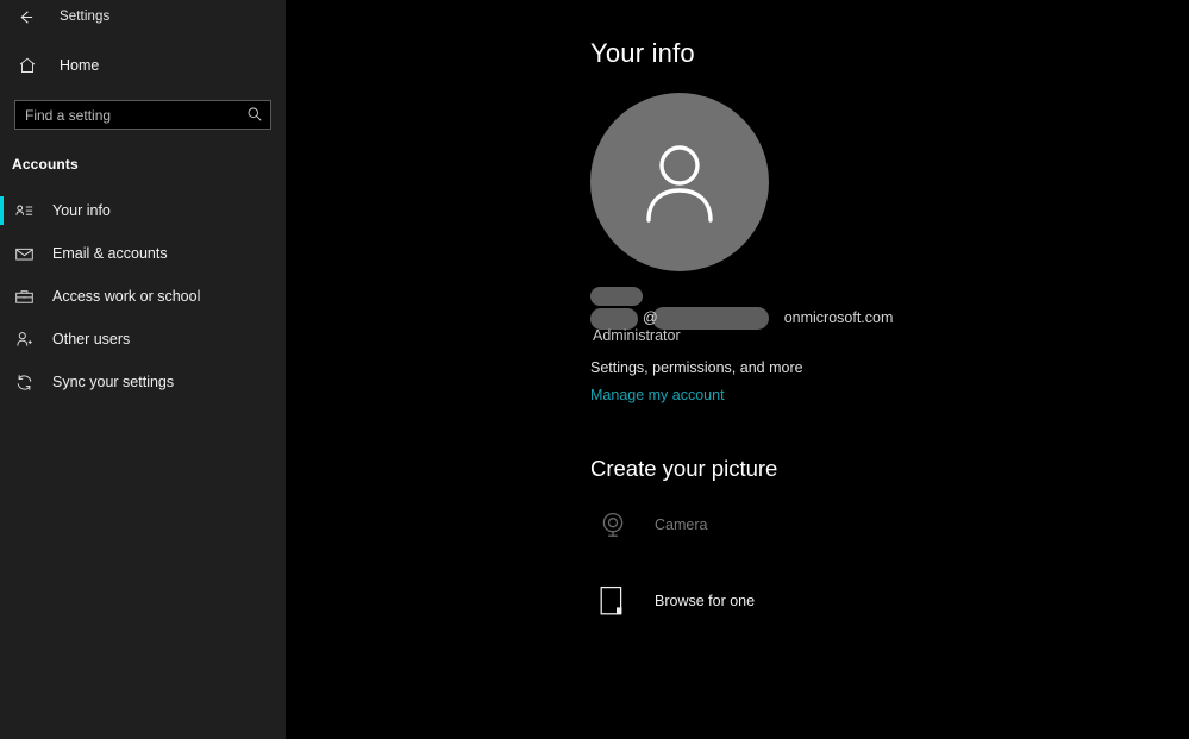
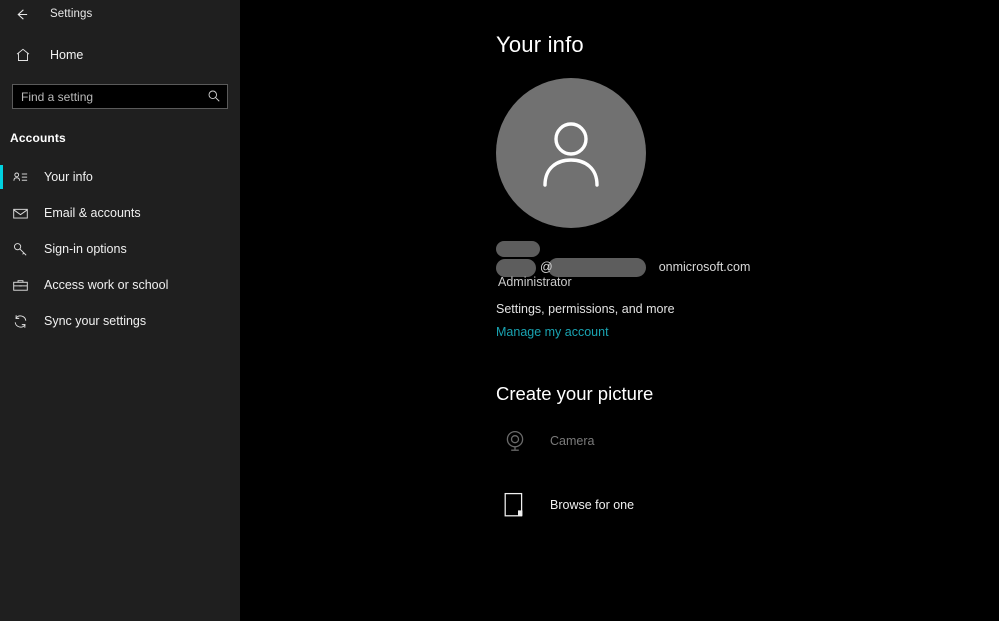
  Settings
  Home
  Find a setting
  Accounts
  Your info
  Email & accounts
+ Sign-in options
  Access work or school
- Other users
  Sync your settings
  Your info
  @ onmicrosoft.com
  Administrator
  Settings, permissions, and more
  Manage my account
  Create your picture
  Camera
  Browse for one
